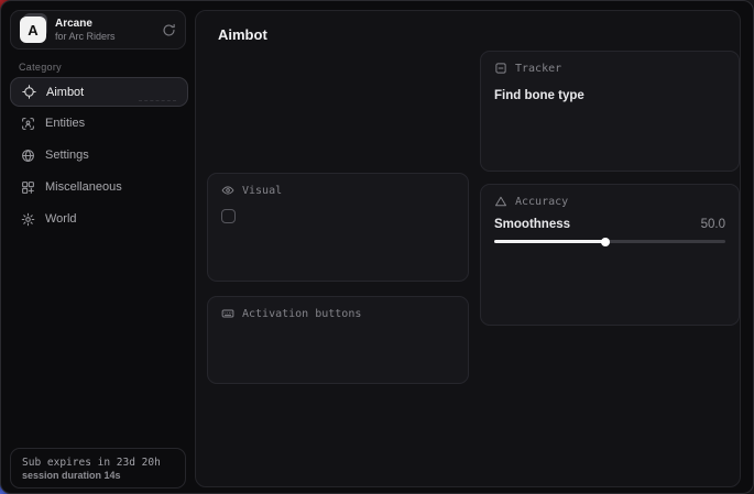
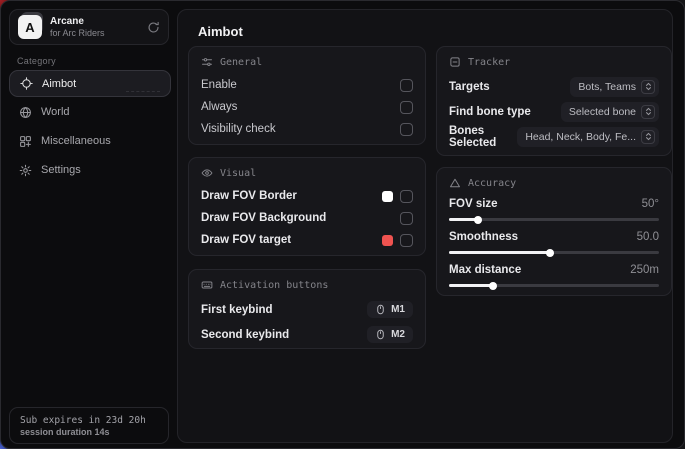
  A
  Arcane
  for Arc Riders
  Category
  Aimbot
- Entities
- Settings
+ World
  Miscellaneous
- World
+ Settings
  Sub expires in 23d 20h
  session duration 14s
  Aimbot
+ General
+ Enable
+ Always
+ Visibility check
  Visual
+ Draw FOV Border
+ Draw FOV Background
+ Draw FOV target
  Activation buttons
+ First keybind
+ M1
+ Second keybind
+ M2
  Tracker
+ Targets
+ Bots, Teams
  Find bone type
+ Selected bone
+ Bones Selected
+ Head, Neck, Body, Fe...
  Accuracy
+ FOV size
+ 50°
  Smoothness
  50.0
+ Max distance
+ 250m
